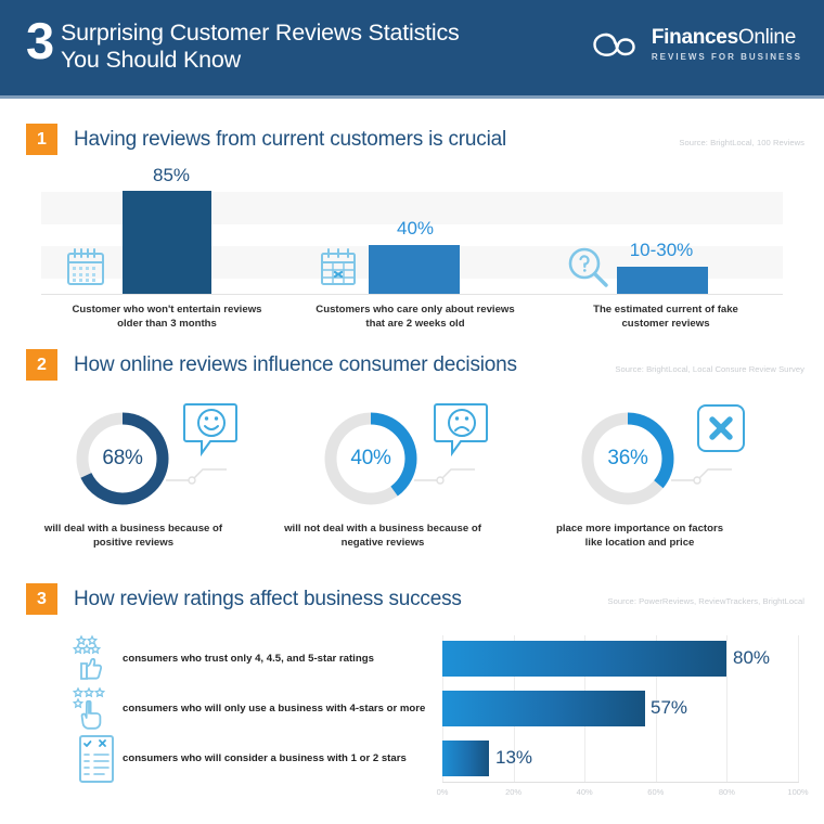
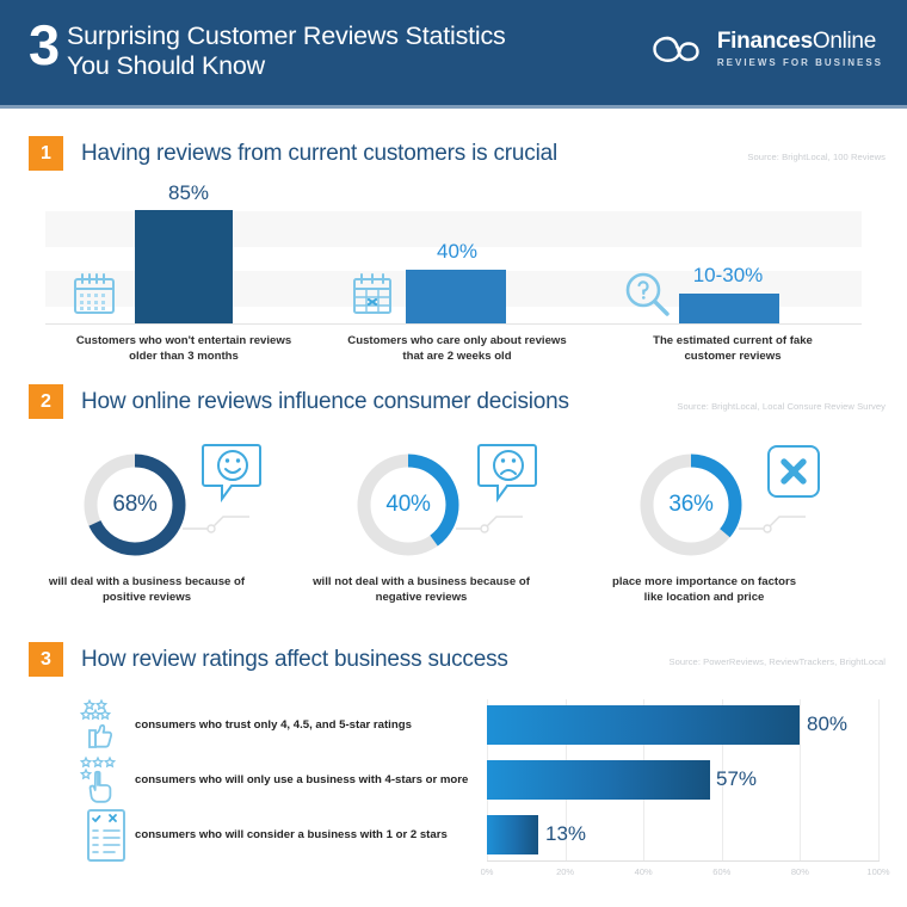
  3
  Surprising Customer Reviews Statistics
  You Should Know
  FinancesOnline
  REVIEWS FOR BUSINESS
  1
  Having reviews from current customers is crucial
  Source: BrightLocal, 100 Reviews
  85%
  40%
  10-30%
- Customer who won't entertain reviews
+ Customers who won't entertain reviews
  older than 3 months
  Customers who care only about reviews
  that are 2 weeks old
  The estimated current of fake
  customer reviews
  2
  How online reviews influence consumer decisions
  Source: BrightLocal, Local Consure Review Survey
  68%
  40%
  36%
  will deal with a business because of
  positive reviews
  will not deal with a business because of
  negative reviews
  place more importance on factors
  like location and price
  3
  How review ratings affect business success
  Source: PowerReviews, ReviewTrackers, BrightLocal
  80%
  57%
  13%
  0%
  20%
  40%
  60%
  80%
  100%
  consumers who trust only 4, 4.5, and 5-star ratings
  consumers who will only use a business with 4-stars or more
  consumers who will consider a business with 1 or 2 stars
